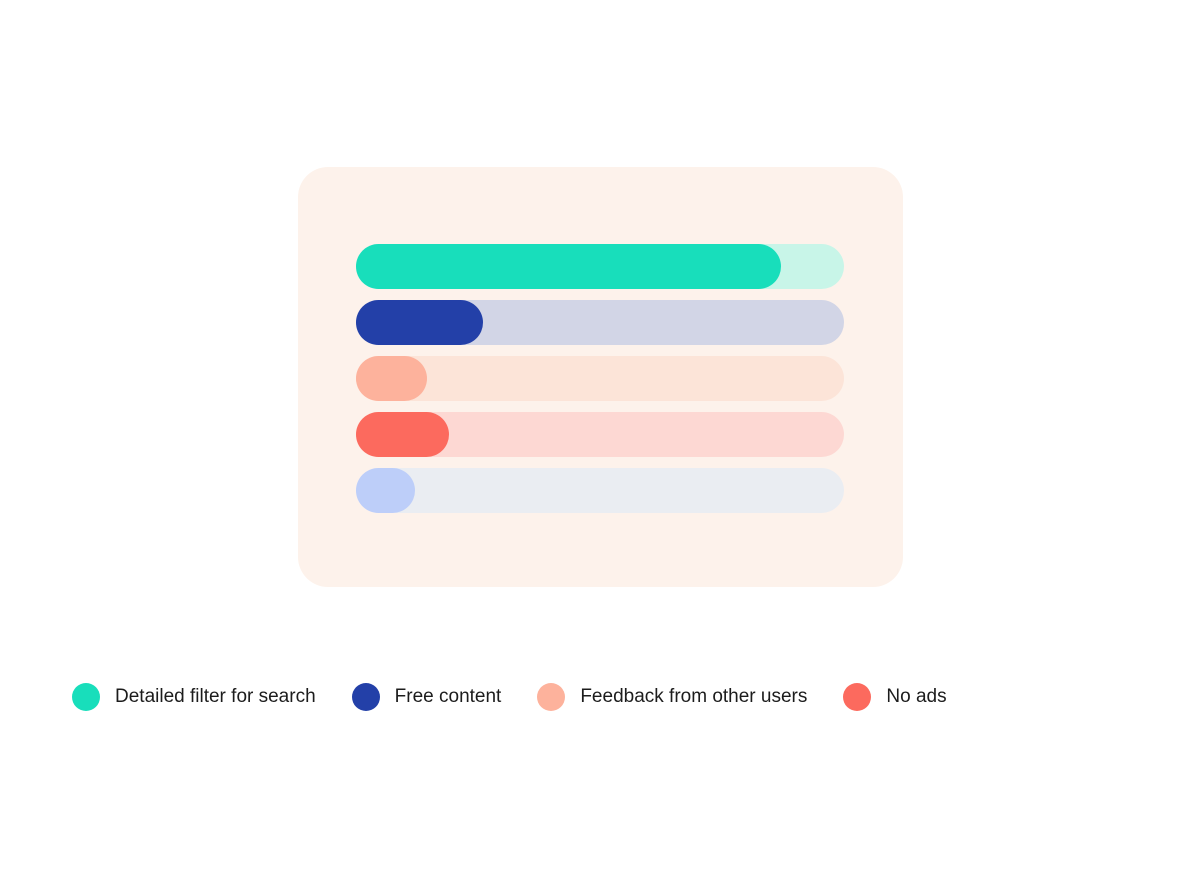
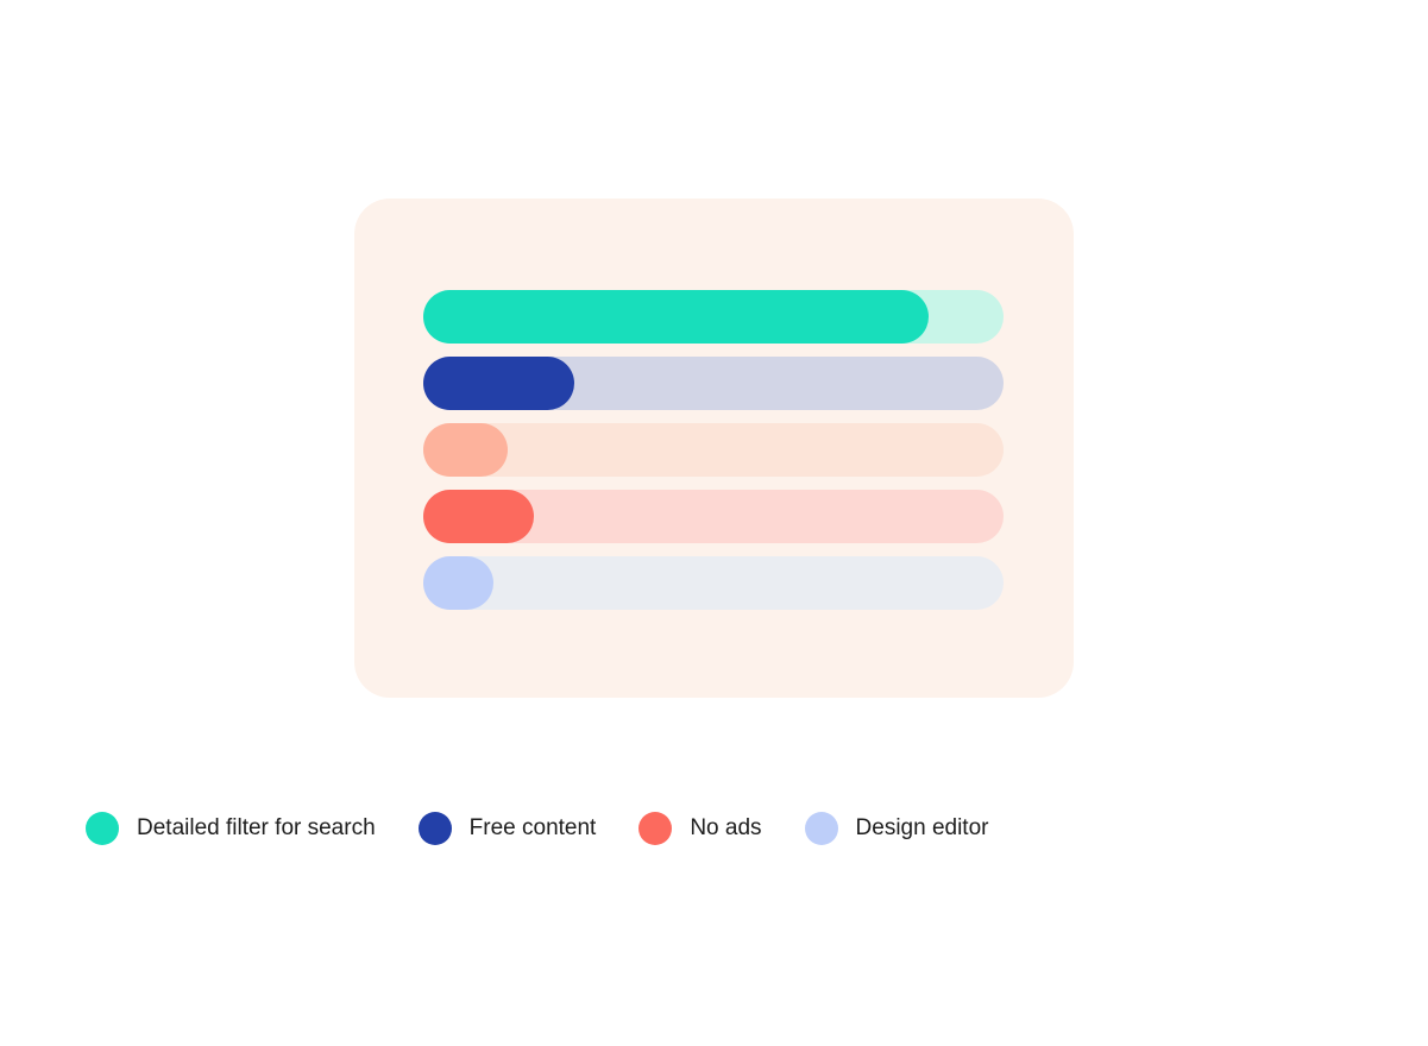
  Detailed filter for search
  Free content
- Feedback from other users
  No ads
+ Design editor
